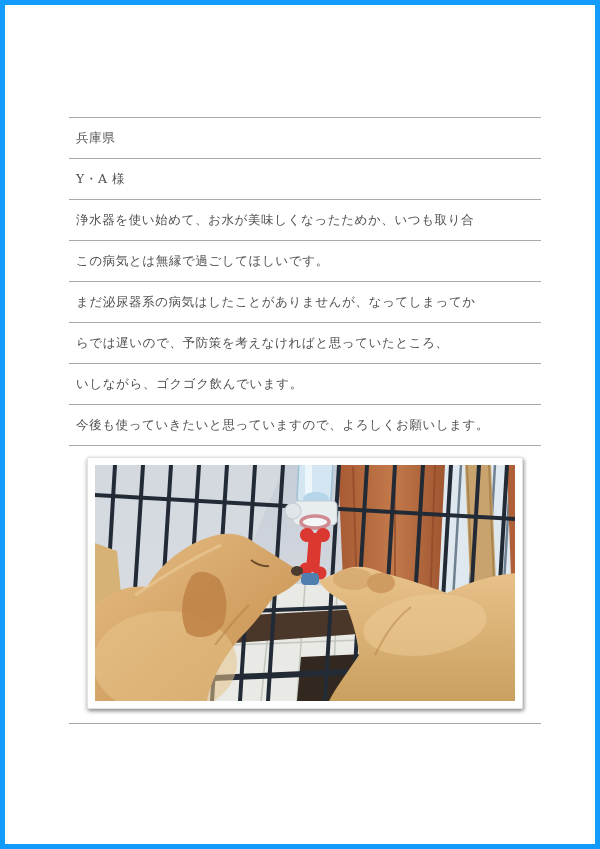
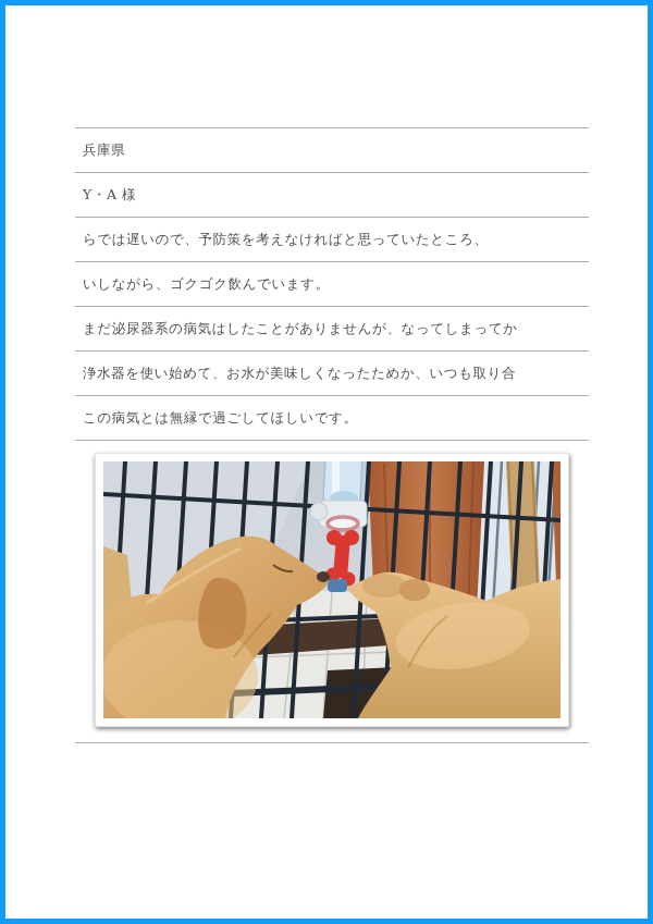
  兵庫県
  Y・A 様
- 浄水器を使い始めて、お水が美味しくなったためか、いつも取り合
+ らでは遅いので、予防策を考えなければと思っていたところ、
- この病気とは無縁で過ごしてほしいです。
+ いしながら、ゴクゴク飲んでいます。
  まだ泌尿器系の病気はしたことがありませんが、なってしまってか
- らでは遅いので、予防策を考えなければと思っていたところ、
+ 浄水器を使い始めて、お水が美味しくなったためか、いつも取り合
- いしながら、ゴクゴク飲んでいます。
+ この病気とは無縁で過ごしてほしいです。
- 今後も使っていきたいと思っていますので、よろしくお願いします。
